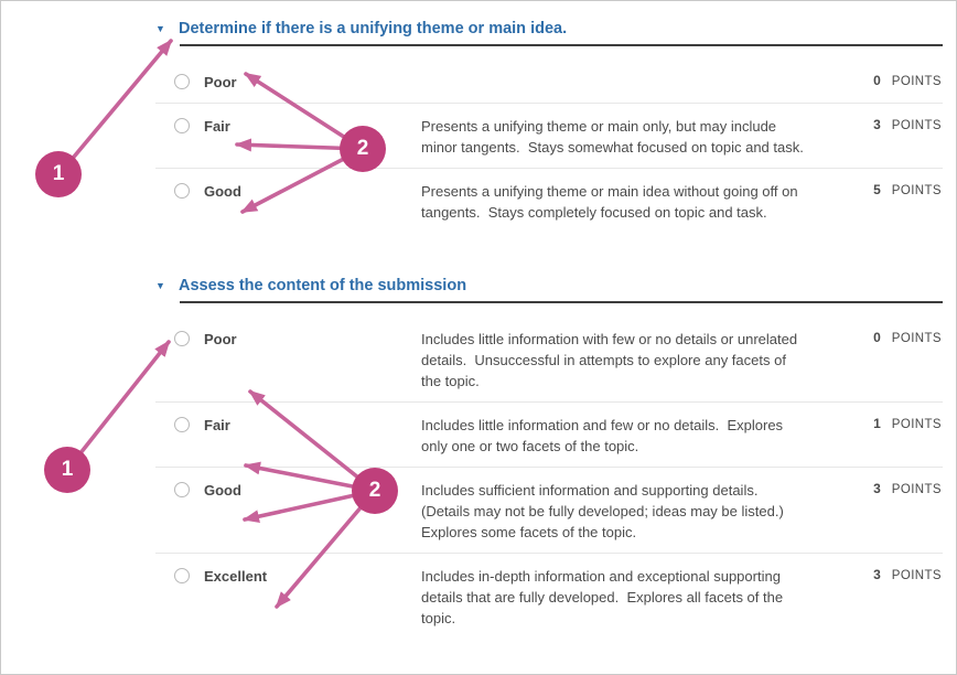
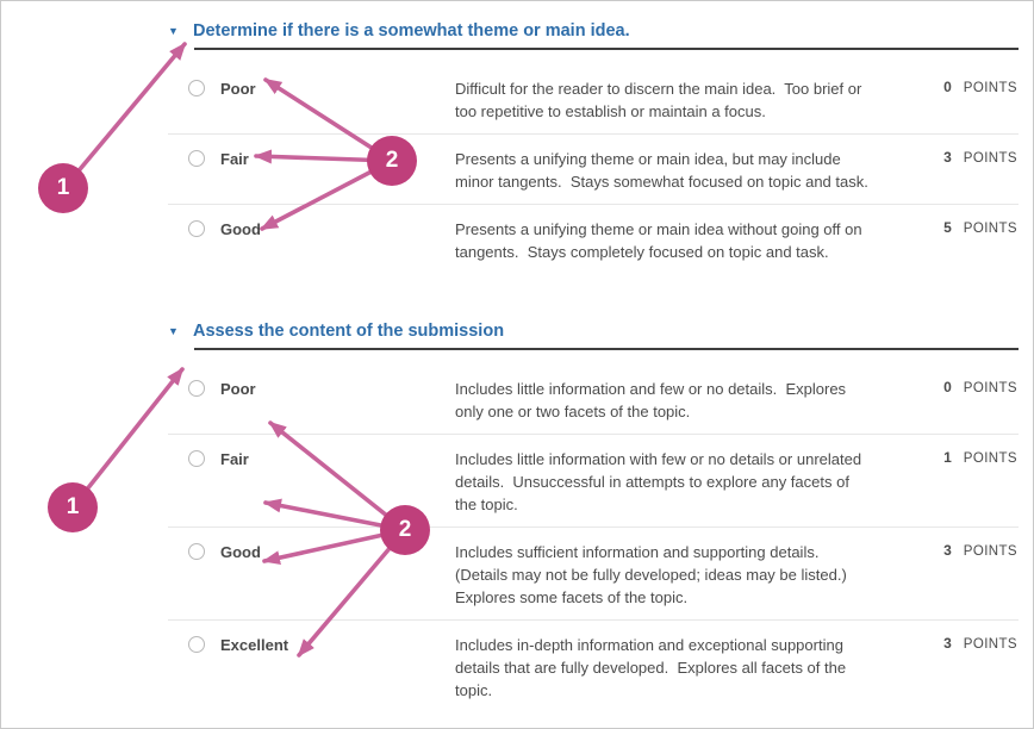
  ▼
- Determine if there is a unifying theme or main idea.
+ Determine if there is a somewhat theme or main idea.
  Poor
+ Difficult for the reader to discern the main idea. Too brief or too repetitive to establish or maintain a focus.
  0
  POINTS
  Fair
- Presents a unifying theme or main only, but may include minor tangents. Stays somewhat focused on topic and task.
+ Presents a unifying theme or main idea, but may include minor tangents. Stays somewhat focused on topic and task.
  3
  POINTS
  Good
  Presents a unifying theme or main idea without going off on tangents. Stays completely focused on topic and task.
  5
  POINTS
  ▼
  Assess the content of the submission
  Poor
- Includes little information with few or no details or unrelated details. Unsuccessful in attempts to explore any facets of the topic.
+ Includes little information and few or no details. Explores only one or two facets of the topic.
  0
  POINTS
  Fair
- Includes little information and few or no details. Explores only one or two facets of the topic.
+ Includes little information with few or no details or unrelated details. Unsuccessful in attempts to explore any facets of the topic.
  1
  POINTS
  Good
  Includes sufficient information and supporting details. (Details may not be fully developed; ideas may be listed.) Explores some facets of the topic.
  3
  POINTS
  Excellent
  Includes in-depth information and exceptional supporting details that are fully developed. Explores all facets of the topic.
  3
  POINTS
  1
  2
  1
  2
